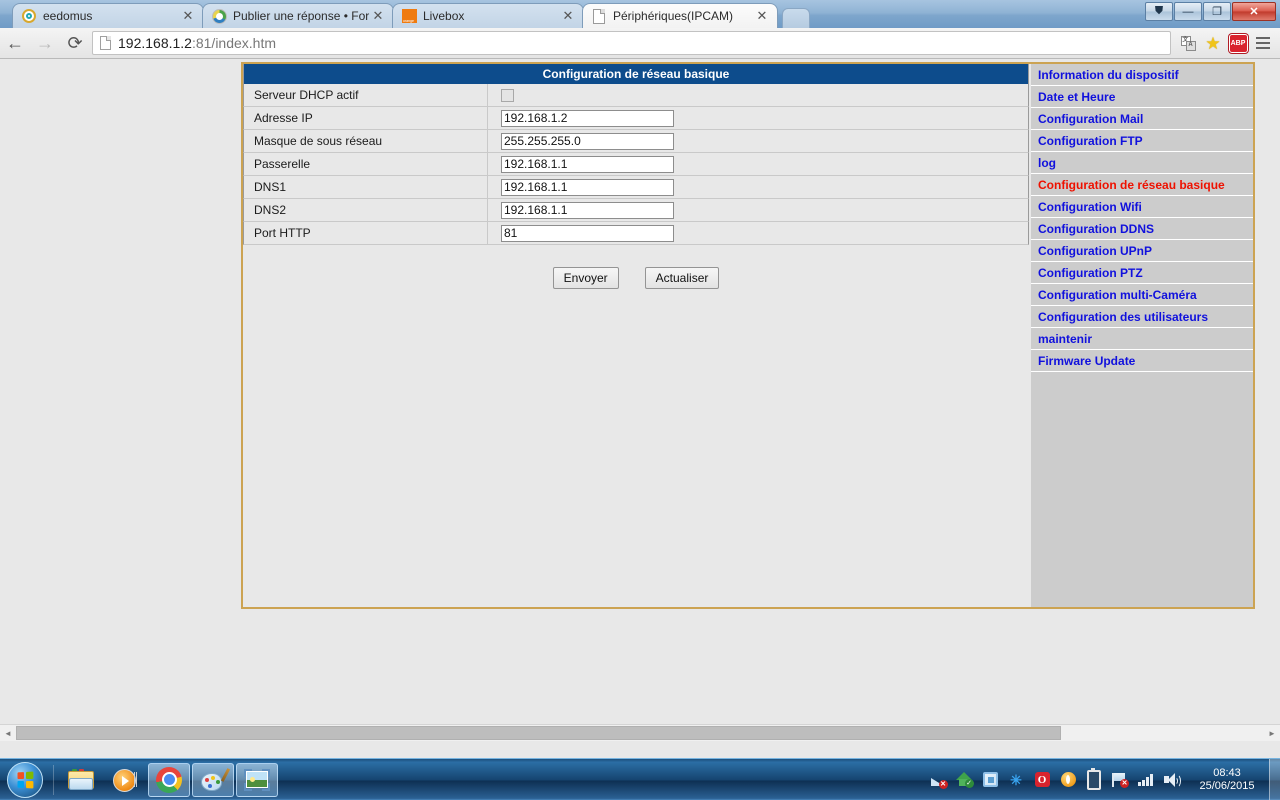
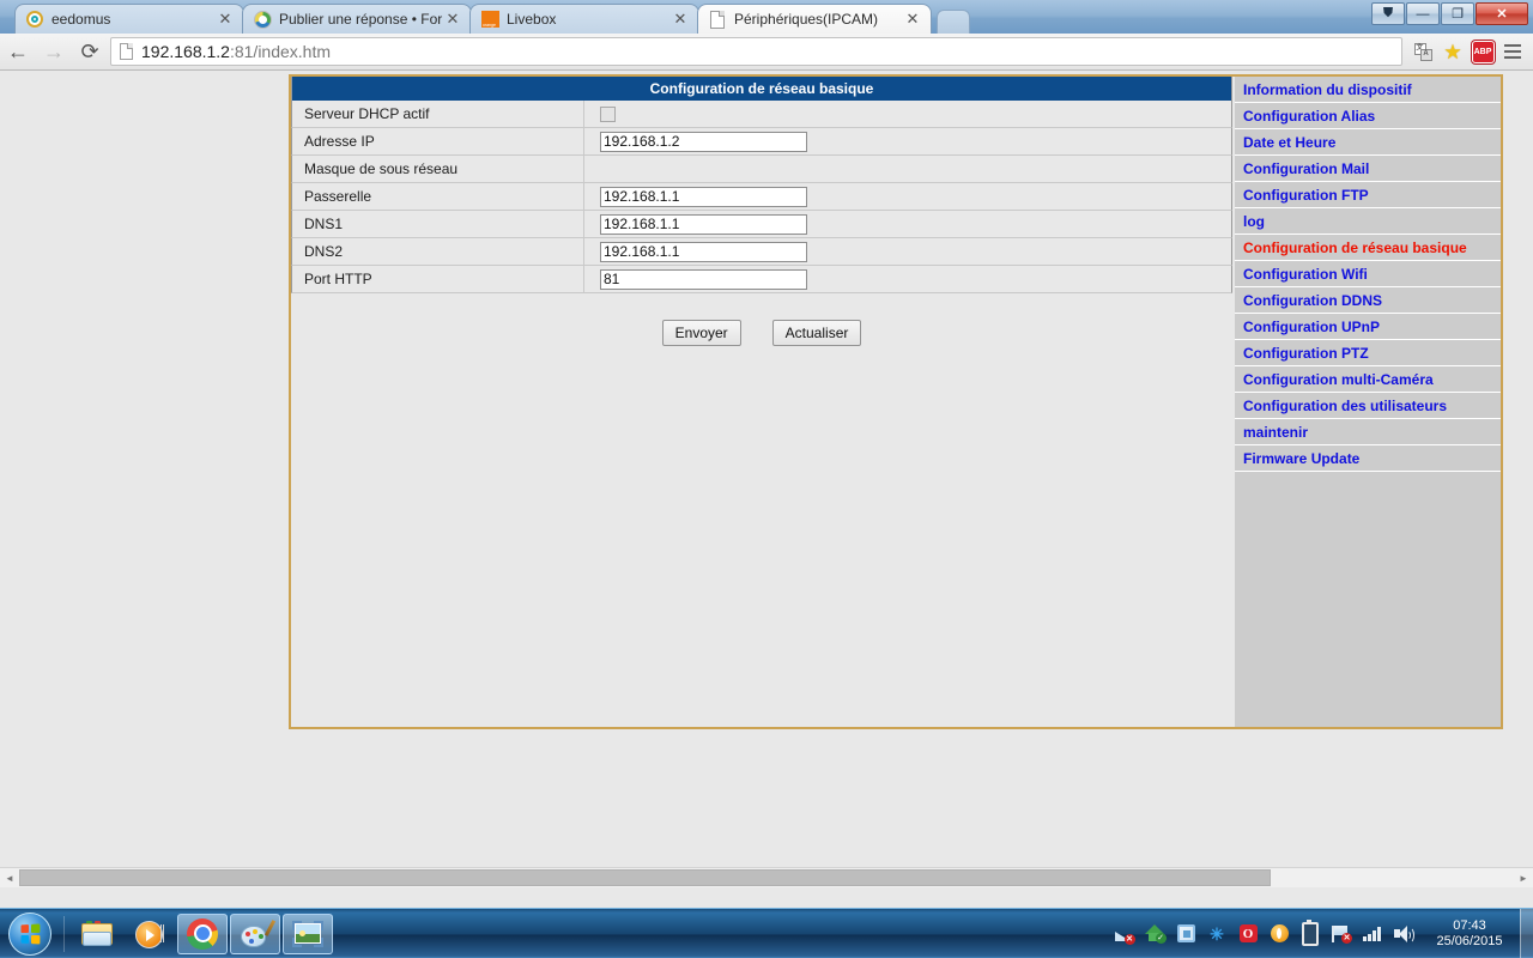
  eedomus
  ✕
  Publier une réponse • For
  ✕
  Livebox
  ✕
  Périphériques(IPCAM)
  ✕
  ⛊
  —
  ❐
  ✕
  ←
  →
  ⟳
  192.168.1.2:81/index.htm
  ★
  Configuration de réseau basique
  Serveur DHCP actif
  Adresse IP
  192.168.1.2
  Masque de sous réseau
- 255.255.255.0
  Passerelle
  192.168.1.1
  DNS1
  192.168.1.1
  DNS2
  192.168.1.1
  Port HTTP
  81
  Envoyer
  Actualiser
  Information du dispositif
+ Configuration Alias
  Date et Heure
  Configuration Mail
  Configuration FTP
  log
  Configuration de réseau basique
  Configuration Wifi
  Configuration DDNS
  Configuration UPnP
  Configuration PTZ
  Configuration multi-Caméra
  Configuration des utilisateurs
  maintenir
  Firmware Update
  ◄
  ►
  ✳
  O
- 08:43
+ 07:43
  25/06/2015
